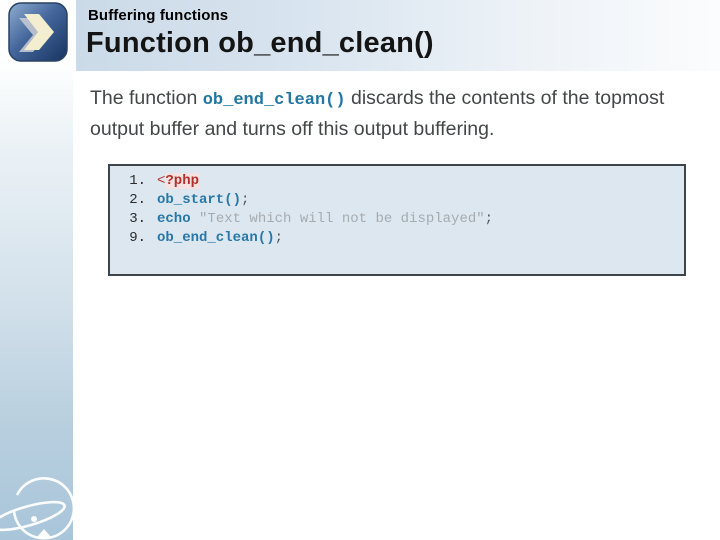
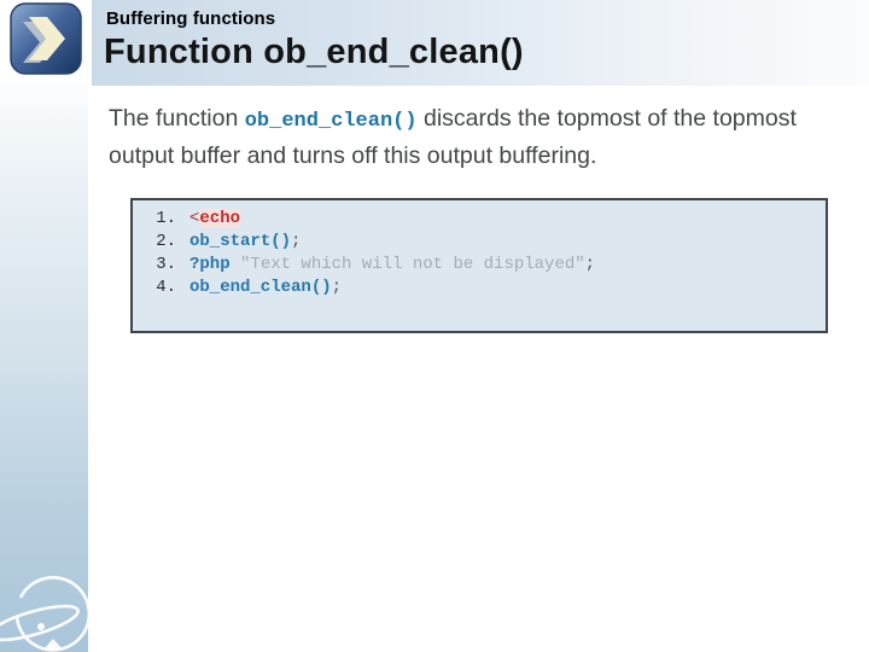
  Buffering functions
  Function ob_end_clean()
- The function ob_end_clean() discards the contents of the topmost output buffer and turns off this output buffering.
+ The function ob_end_clean() discards the topmost of the topmost output buffer and turns off this output buffering.
  1.
- <?php
+ <echo
  2.
  ob_start();
  3.
- echo "Text which will not be displayed";
+ ?php "Text which will not be displayed";
- 9.
+ 4.
  ob_end_clean();
